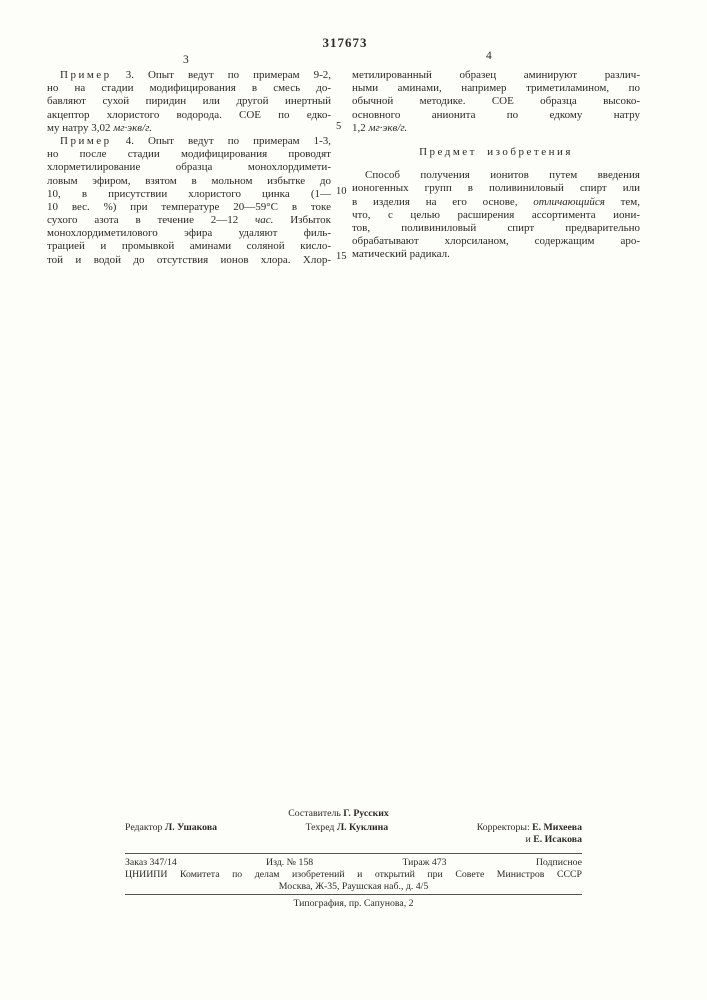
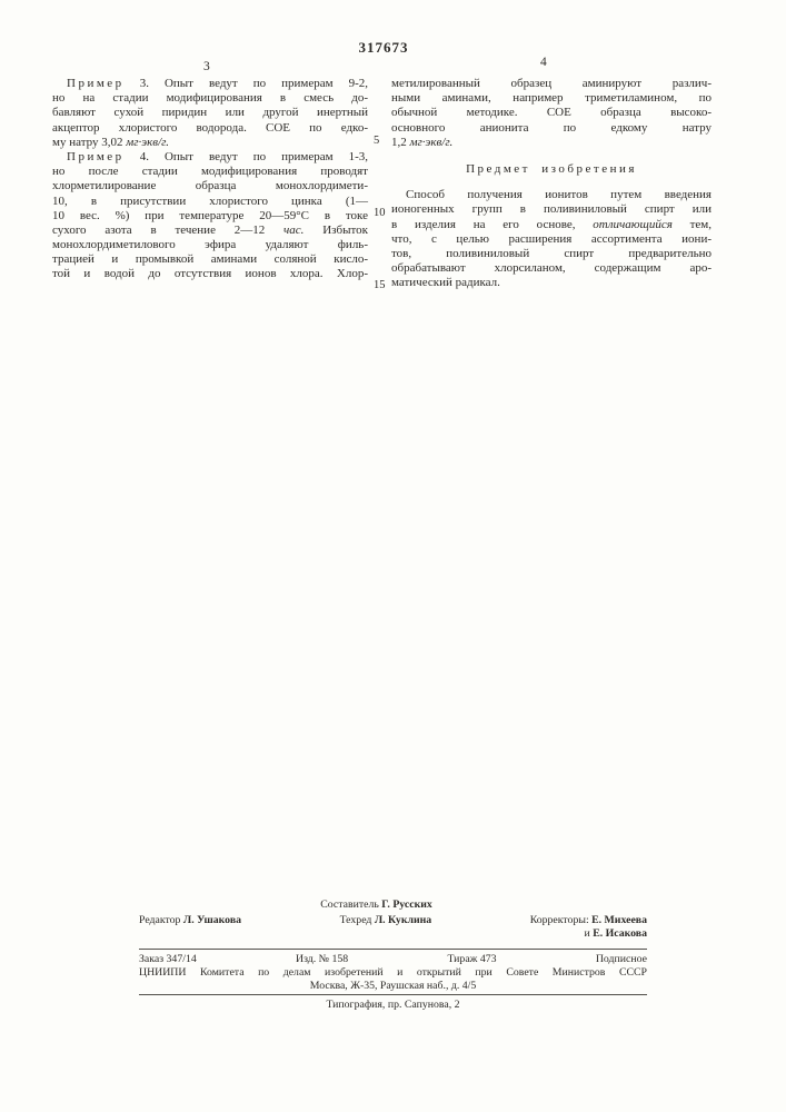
  317673
  3
  4
  5
  10
  15
  Пример 3. Опыт ведут по примерам 9-2,
  но на стадии модифицирования в смесь до-
  бавляют сухой пиридин или другой инертный
  акцептор хлористого водорода. СОЕ по едко-
  му натру 3,02 мг·экв/г.
  Пример 4. Опыт ведут по примерам 1-3,
  но после стадии модифицирования проводят
  хлорметилирование образца монохлордимети-
- ловым эфиром, взятом в мольном избытке до
  10, в присутствии хлористого цинка (1—
  10 вес. %) при температуре 20—59°С в токе
  сухого азота в течение 2—12 час. Избыток
  монохлордиметилового эфира удаляют филь-
  трацией и промывкой аминами соляной кисло-
  той и водой до отсутствия ионов хлора. Хлор-
  метилированный образец аминируют различ-
  ными аминами, например триметиламином, по
  обычной методике. СОЕ образца высоко-
  основного анионита по едкому натру
  1,2 мг·экв/г.
  Предмет изобретения
  Способ получения ионитов путем введения
  ионогенных групп в поливиниловый спирт или
  в изделия на его основе, отличающийся тем,
  что, с целью расширения ассортимента иони-
  тов, поливиниловый спирт предварительно
  обрабатывают хлорсиланом, содержащим аро-
  матический радикал.
  Составитель Г. Русских
  Редактор Л. Ушакова
  Техред Л. Куклина
  Корректоры: Е. Михеева
  и Е. Исакова
  Заказ 347/14
  Изд. № 158
  Тираж 473
  Подписное
  ЦНИИПИ Комитета по делам изобретений и открытий при Совете Министров СССР
  Москва, Ж-35, Раушская наб., д. 4/5
  Типография, пр. Сапунова, 2
